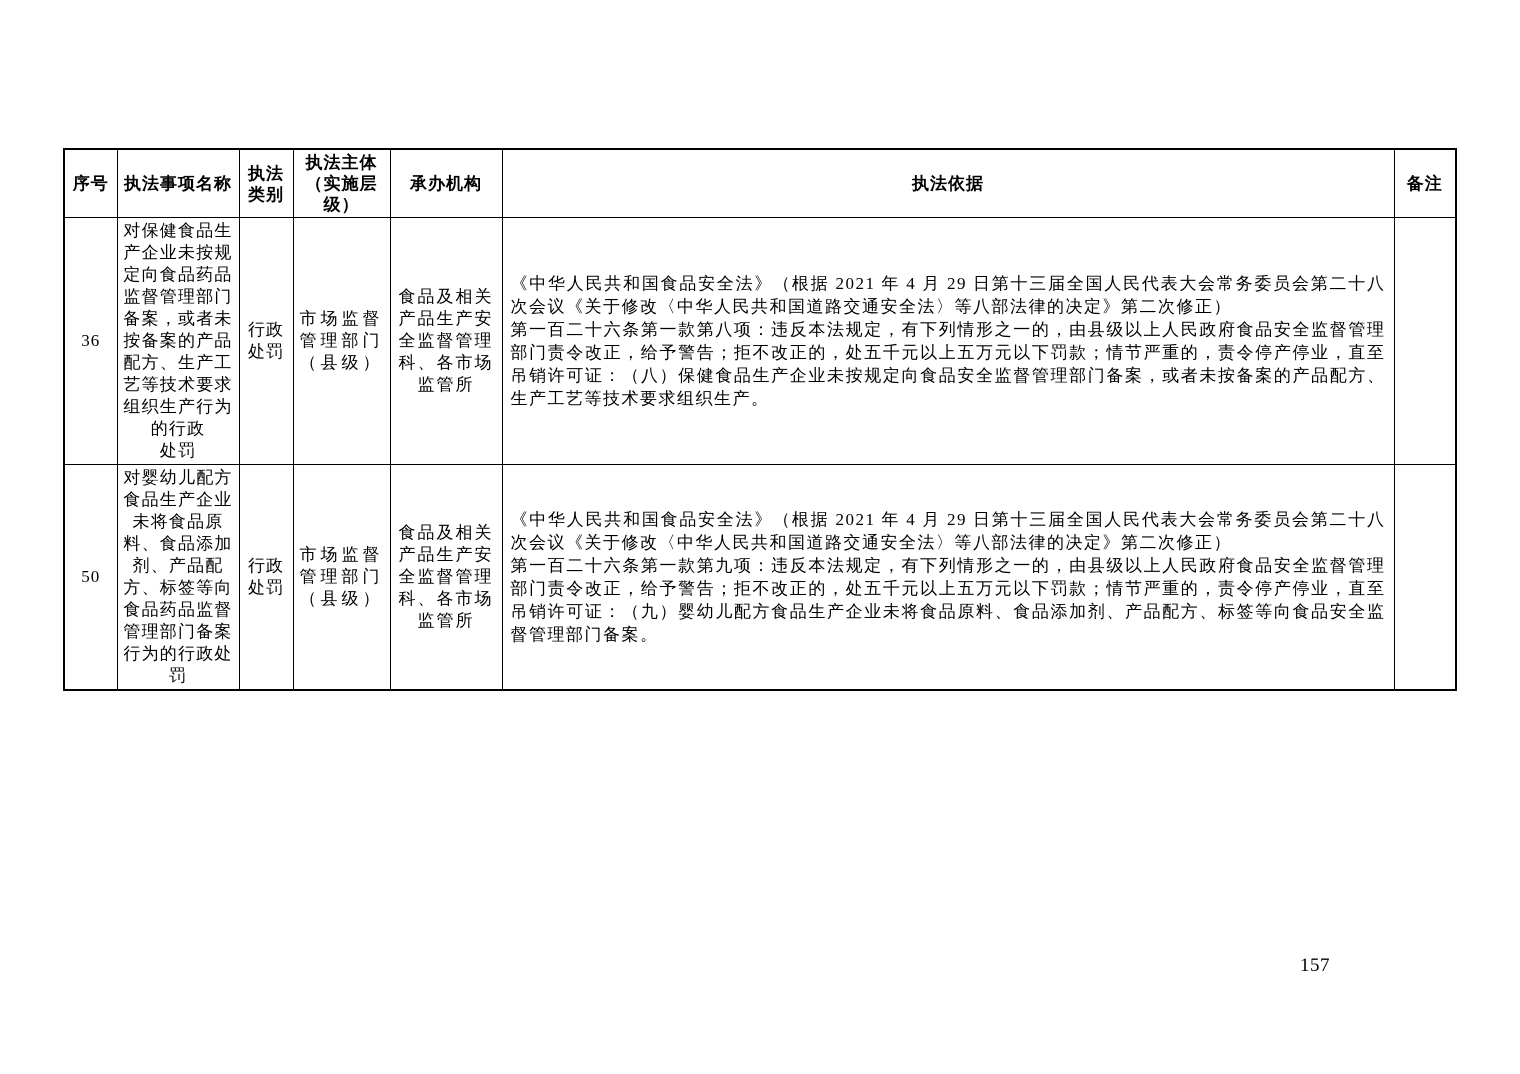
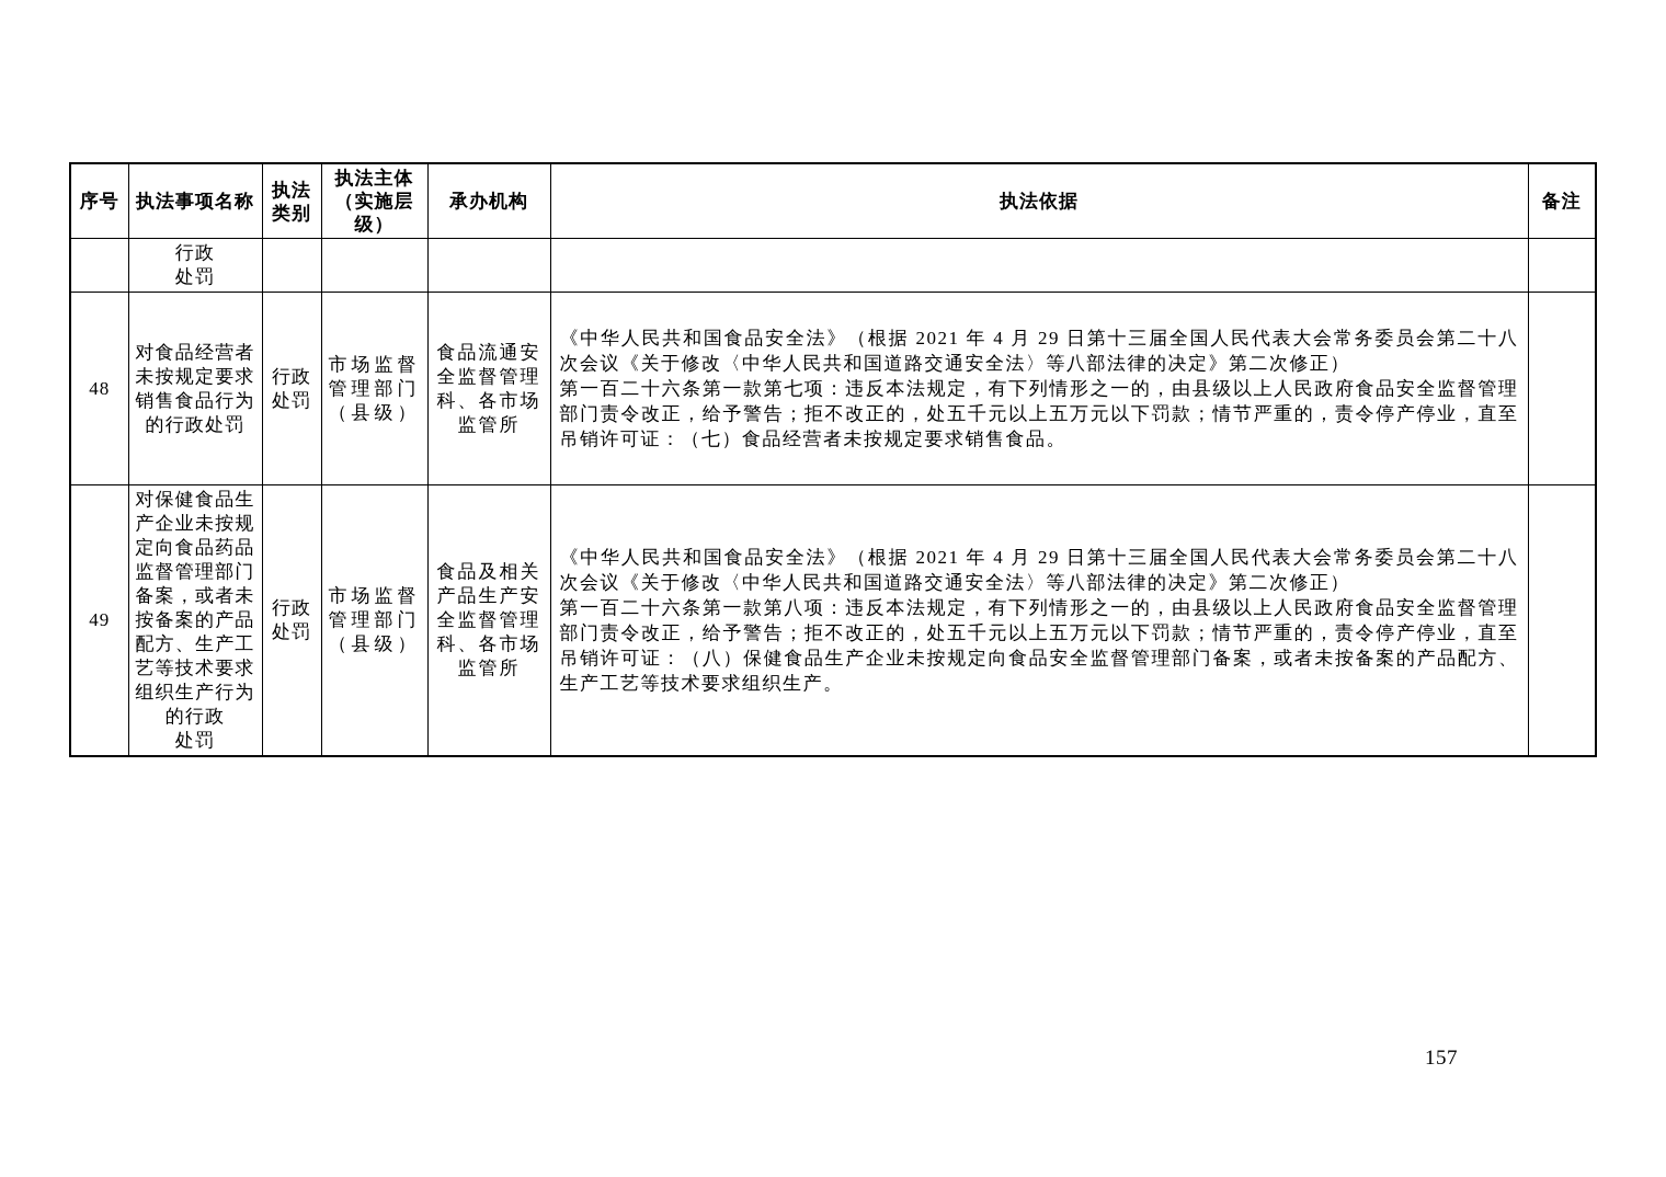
  序号	执法事项名称	执法类别	执法主体（实施层级）	承办机构	执法依据	备注
+ 	行政 处罚
+ 48	对食品经营者未按规定要求销售食品行为的行政处罚	行政处罚	市场监督管理部门（县级）	食品流通安全监督管理科、各市场监管所	《中华人民共和国食品安全法》（根据 2021 年 4 月 29 日第十三届全国人民代表大会常务委员会第二十八次会议《关于修改〈中华人民共和国道路交通安全法〉等八部法律的决定》第二次修正） 第一百二十六条第一款第七项：违反本法规定，有下列情形之一的，由县级以上人民政府食品安全监督管理部门责令改正，给予警告；拒不改正的，处五千元以上五万元以下罚款；情节严重的，责令停产停业，直至吊销许可证：（七）食品经营者未按规定要求销售食品。
- 36	对保健食品生产企业未按规定向食品药品监督管理部门备案，或者未按备案的产品配方、生产工艺等技术要求组织生产行为的行政 处罚	行政处罚	市场监督管理部门（县级）	食品及相关产品生产安全监督管理科、各市场监管所	《中华人民共和国食品安全法》（根据 2021 年 4 月 29 日第十三届全国人民代表大会常务委员会第二十八次会议《关于修改〈中华人民共和国道路交通安全法〉等八部法律的决定》第二次修正） 第一百二十六条第一款第八项：违反本法规定，有下列情形之一的，由县级以上人民政府食品安全监督管理部门责令改正，给予警告；拒不改正的，处五千元以上五万元以下罚款；情节严重的，责令停产停业，直至吊销许可证：（八）保健食品生产企业未按规定向食品安全监督管理部门备案，或者未按备案的产品配方、生产工艺等技术要求组织生产。
+ 49	对保健食品生产企业未按规定向食品药品监督管理部门备案，或者未按备案的产品配方、生产工艺等技术要求组织生产行为的行政 处罚	行政处罚	市场监督管理部门（县级）	食品及相关产品生产安全监督管理科、各市场监管所	《中华人民共和国食品安全法》（根据 2021 年 4 月 29 日第十三届全国人民代表大会常务委员会第二十八次会议《关于修改〈中华人民共和国道路交通安全法〉等八部法律的决定》第二次修正） 第一百二十六条第一款第八项：违反本法规定，有下列情形之一的，由县级以上人民政府食品安全监督管理部门责令改正，给予警告；拒不改正的，处五千元以上五万元以下罚款；情节严重的，责令停产停业，直至吊销许可证：（八）保健食品生产企业未按规定向食品安全监督管理部门备案，或者未按备案的产品配方、生产工艺等技术要求组织生产。
- 50	对婴幼儿配方食品生产企业未将食品原料、食品添加剂、产品配方、标签等向食品药品监督管理部门备案行为的行政处罚	行政处罚	市场监督管理部门（县级）	食品及相关产品生产安全监督管理科、各市场监管所	《中华人民共和国食品安全法》（根据 2021 年 4 月 29 日第十三届全国人民代表大会常务委员会第二十八次会议《关于修改〈中华人民共和国道路交通安全法〉等八部法律的决定》第二次修正） 第一百二十六条第一款第九项：违反本法规定，有下列情形之一的，由县级以上人民政府食品安全监督管理部门责令改正，给予警告；拒不改正的，处五千元以上五万元以下罚款；情节严重的，责令停产停业，直至吊销许可证：（九）婴幼儿配方食品生产企业未将食品原料、食品添加剂、产品配方、标签等向食品安全监督管理部门备案。
  157
